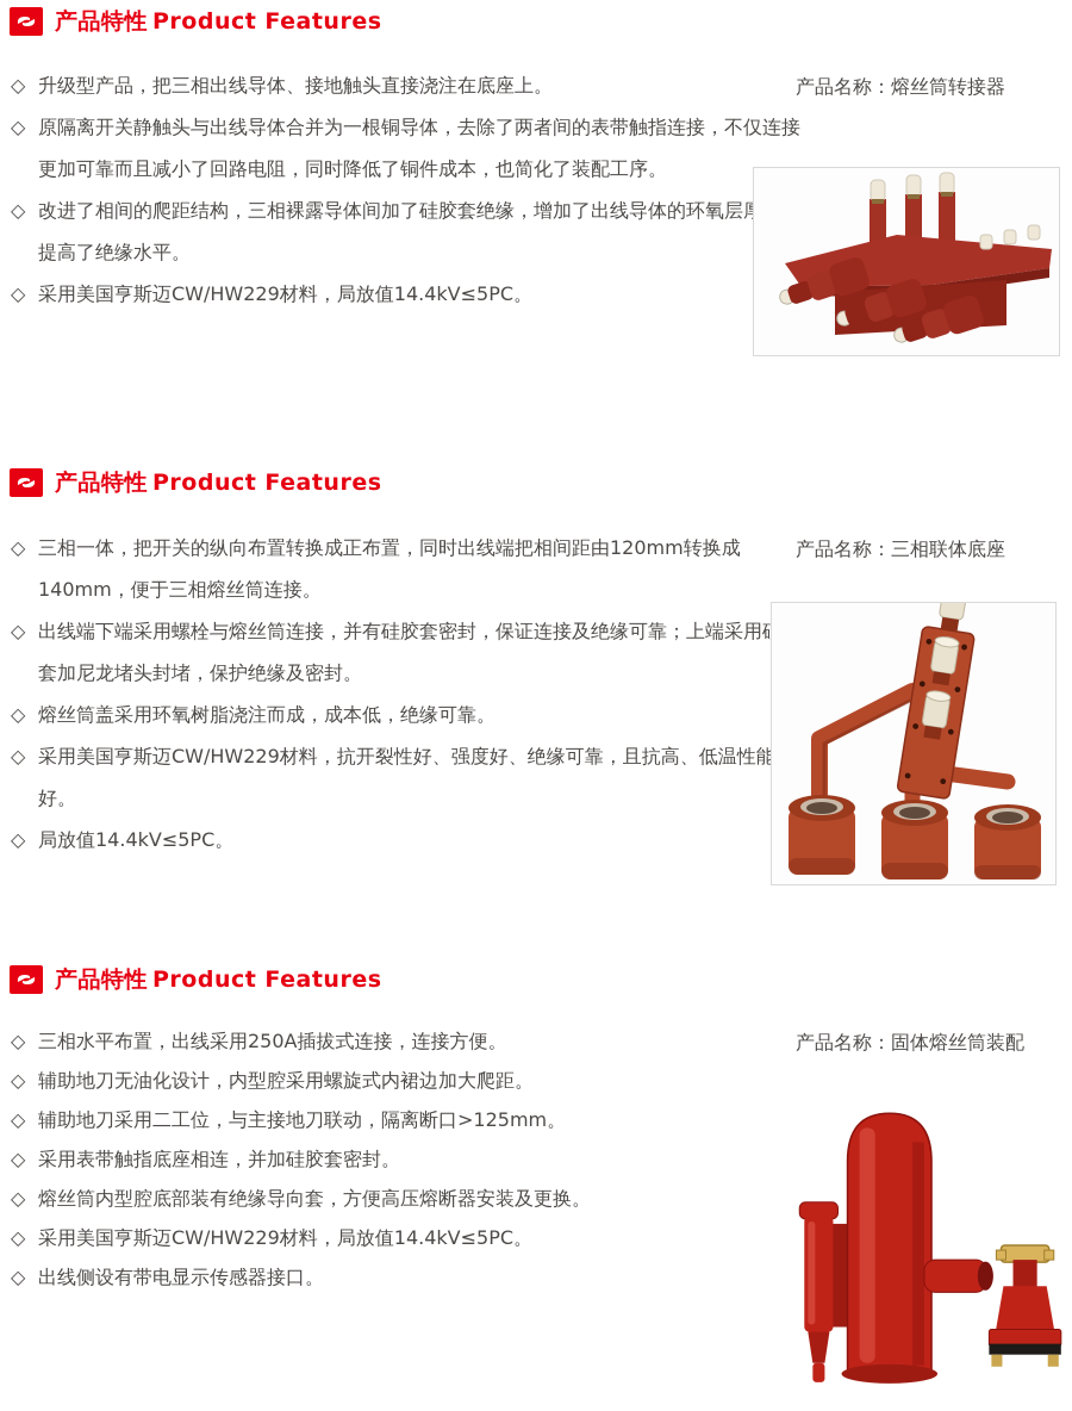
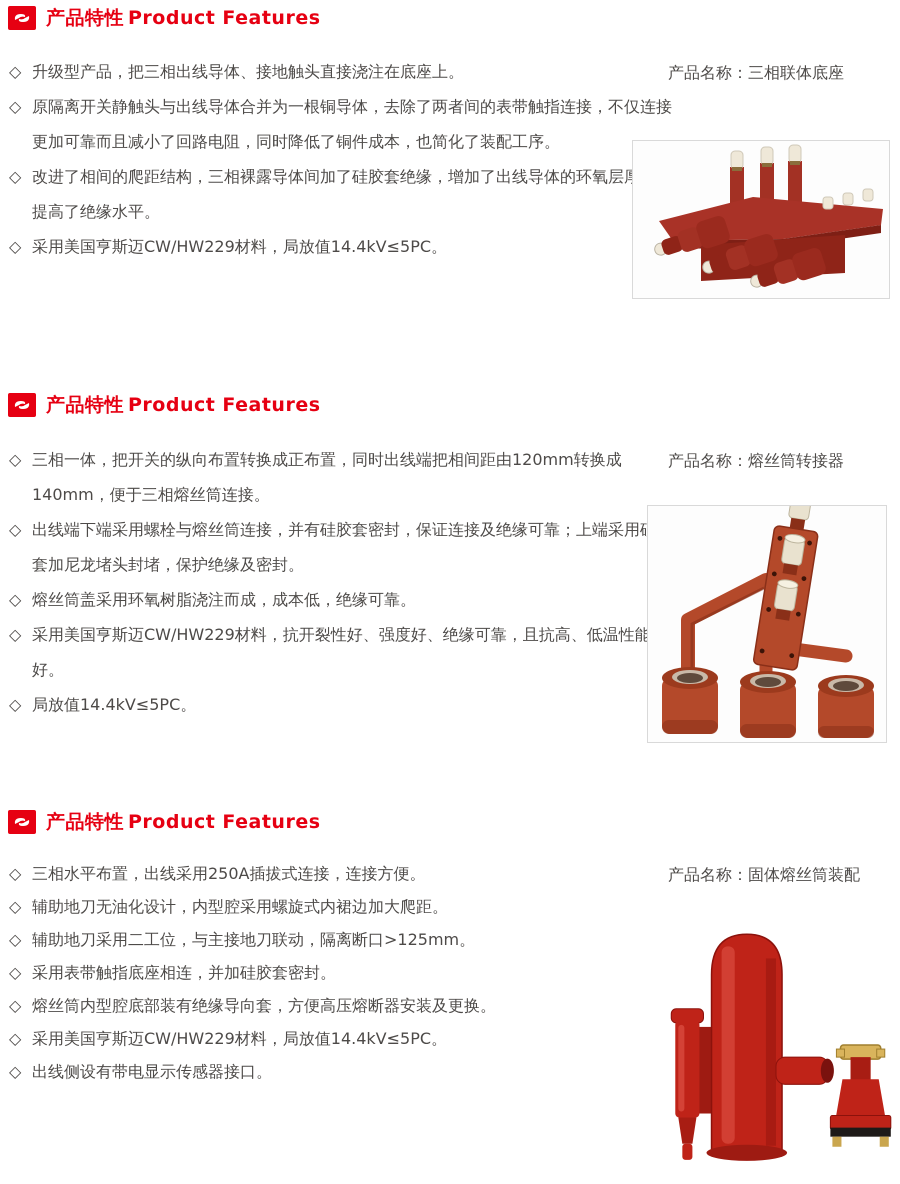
  产品特性 Product Features
  ◇
  升级型产品，把三相出线导体、接地触头直接浇注在底座上。
  ◇
  原隔离开关静触头与出线导体合并为一根铜导体，去除了两者间的表带触指连接，不仅连接更加可靠而且减小了回路电阻，同时降低了铜件成本，也简化了装配工序。
  ◇
  改进了相间的爬距结构，三相裸露导体间加了硅胶套绝缘，增加了出线导体的环氧层提高了绝缘水平。
  ◇
  采用美国亨斯迈CW/HW229材料，局放值14.4kV≤5PC。
- 产品名称：熔丝筒转接器
+ 产品名称：三相联体底座
  产品特性 Product Features
  ◇
  三相一体，把开关的纵向布置转换成正布置，同时出线端把相间距由120mm转换成140mm，便于三相熔丝筒连接。
  ◇
  出线端下端采用螺栓与熔丝筒连接，并有硅胶套密封，保证连接及绝缘可靠；上端采用套加尼龙堵头封堵，保护绝缘及密封。
  ◇
  熔丝筒盖采用环氧树脂浇注而成，成本低，绝缘可靠。
  ◇
  采用美国亨斯迈CW/HW229材料，抗开裂性好、强度好、绝缘可靠，且抗高、低温性能好。
  ◇
  局放值14.4kV≤5PC。
- 产品名称：三相联体底座
+ 产品名称：熔丝筒转接器
  产品特性 Product Features
  ◇
  三相水平布置，出线采用250A插拔式连接，连接方便。
  ◇
  辅助地刀无油化设计，内型腔采用螺旋式内裙边加大爬距。
  ◇
  辅助地刀采用二工位，与主接地刀联动，隔离断口>125mm。
  ◇
  采用表带触指底座相连，并加硅胶套密封。
  ◇
  熔丝筒内型腔底部装有绝缘导向套，方便高压熔断器安装及更换。
  ◇
  采用美国亨斯迈CW/HW229材料，局放值14.4kV≤5PC。
  ◇
  出线侧设有带电显示传感器接口。
  产品名称：固体熔丝筒装配
